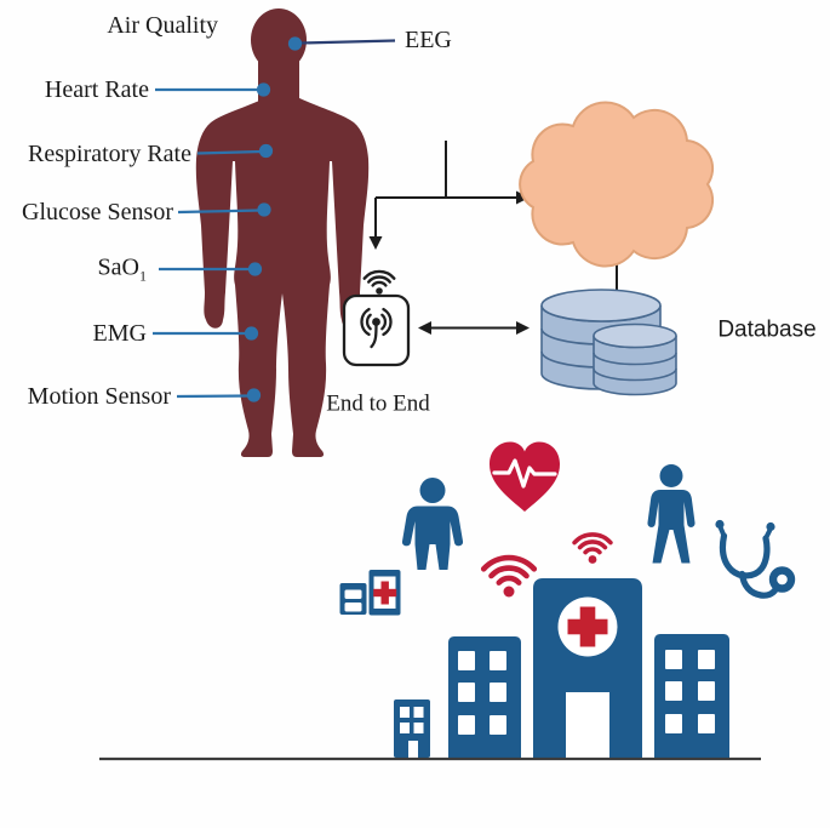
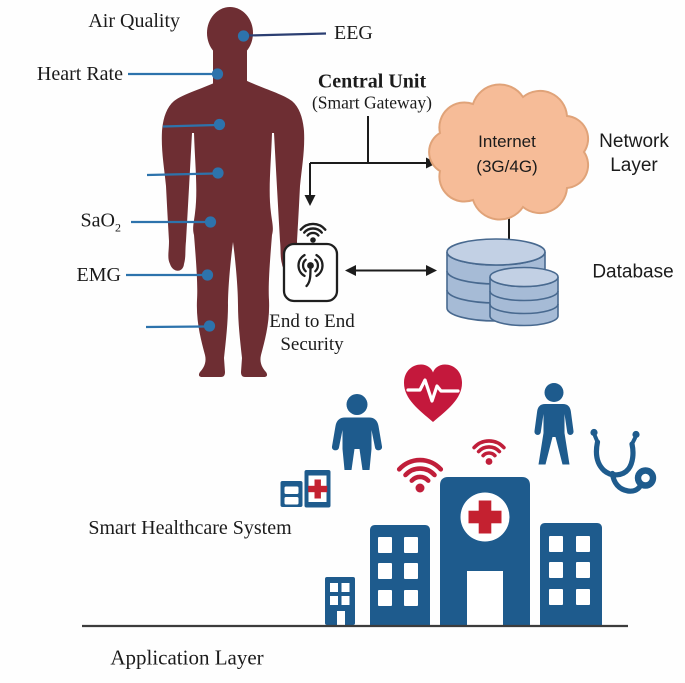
  Air Quality
  Heart Rate
- Respiratory Rate
- Glucose Sensor
- SaO1
+ SaO2
  EMG
- Motion Sensor
  EEG
+ Central Unit
+ (Smart Gateway)
+ Internet
+ (3G/4G)
+ Network
+ Layer
  Database
  End to End
+ Security
+ Smart Healthcare System
+ Application Layer
